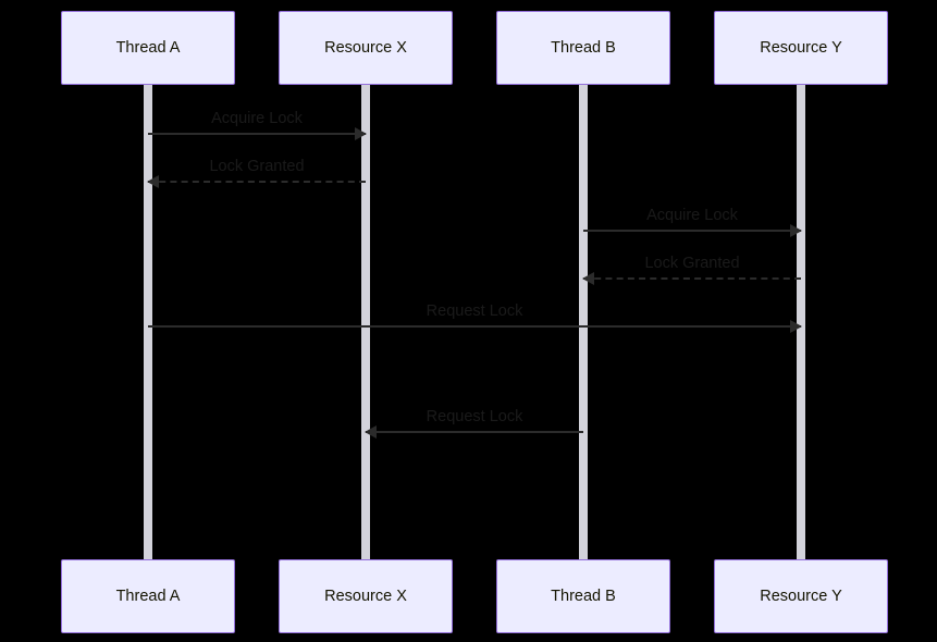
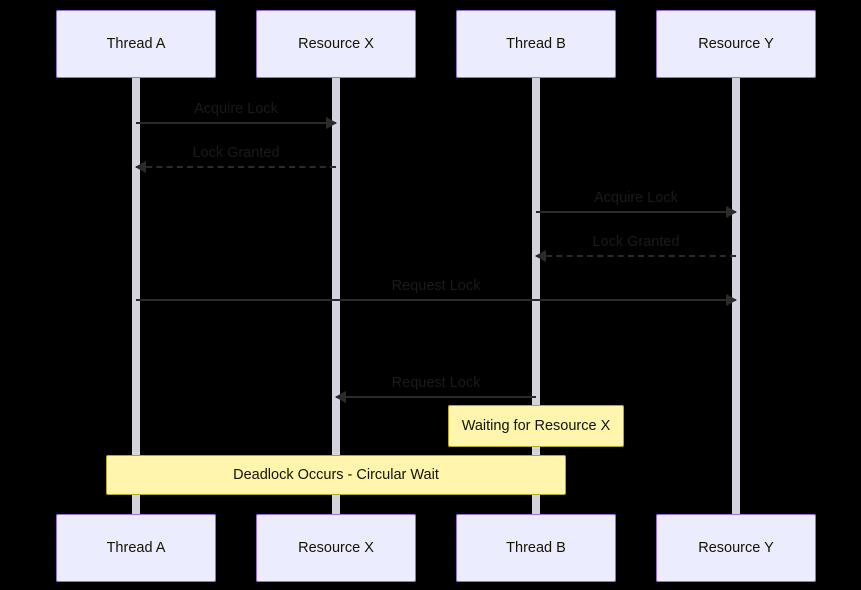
  Thread A
  Resource X
  Thread B
  Resource Y
  Acquire Lock
  Lock Granted
  Acquire Lock
  Lock Granted
  Request Lock
  Request Lock
+ Waiting for Resource X
+ Deadlock Occurs - Circular Wait
  Thread A
  Resource X
  Thread B
  Resource Y
